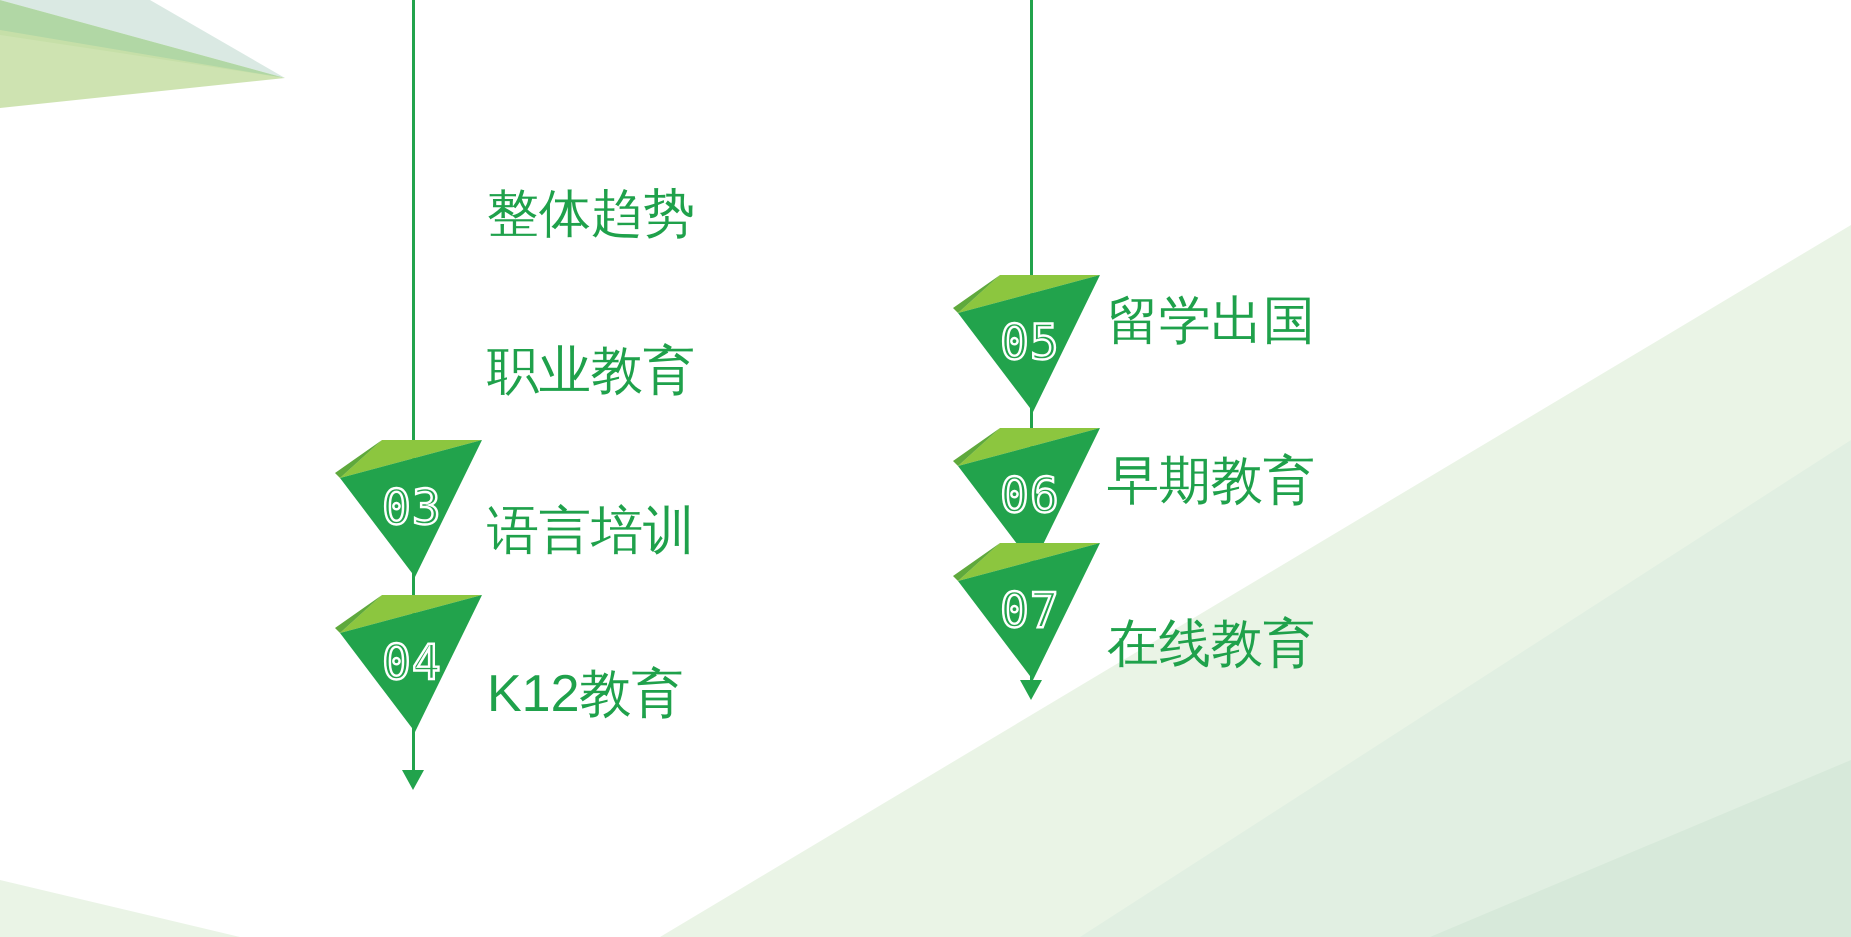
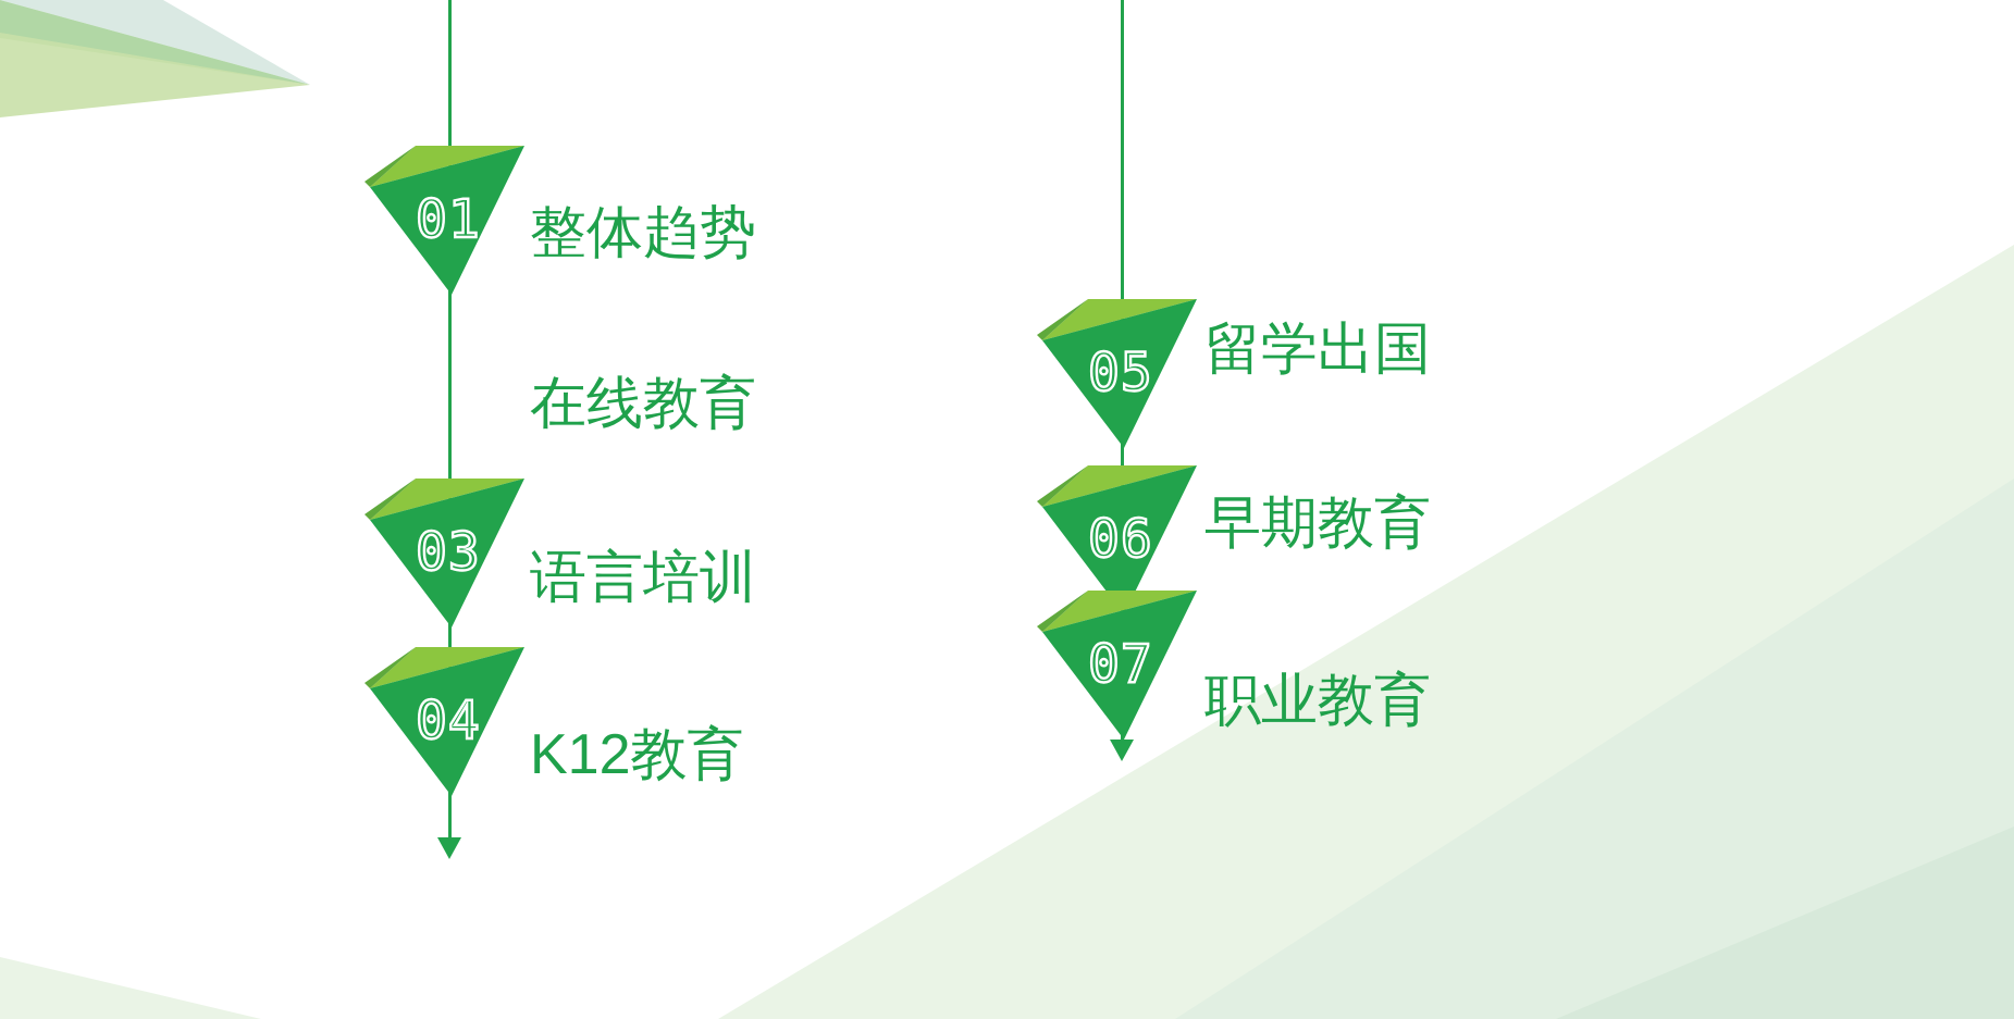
+ 01
  整体趋势
- 职业教育
+ 在线教育
  03
  语言培训
  04
  K12教育
  05
  留学出国
  06
  早期教育
  07
- 在线教育
+ 职业教育
